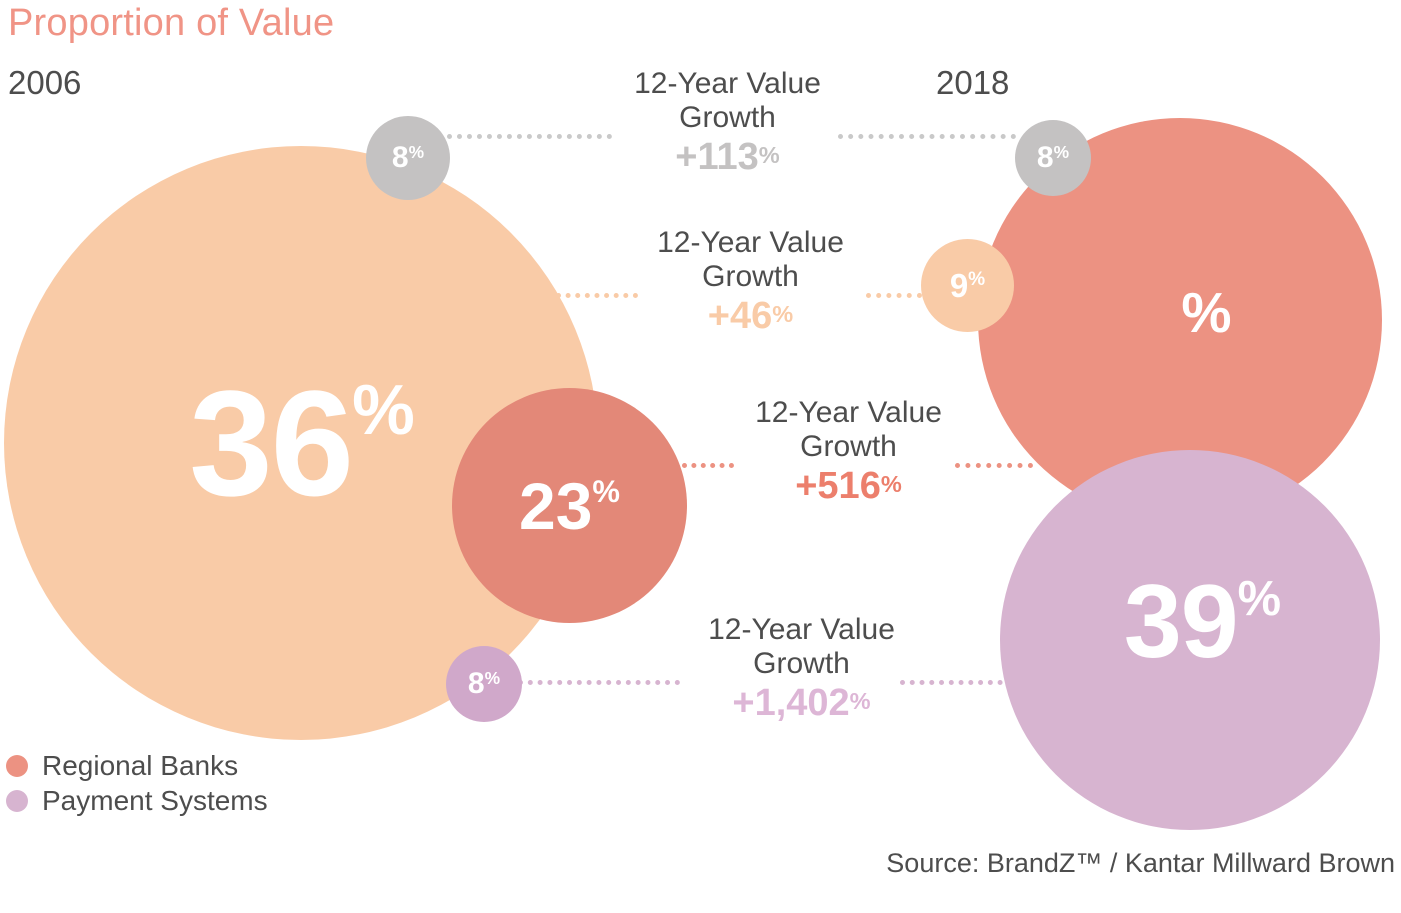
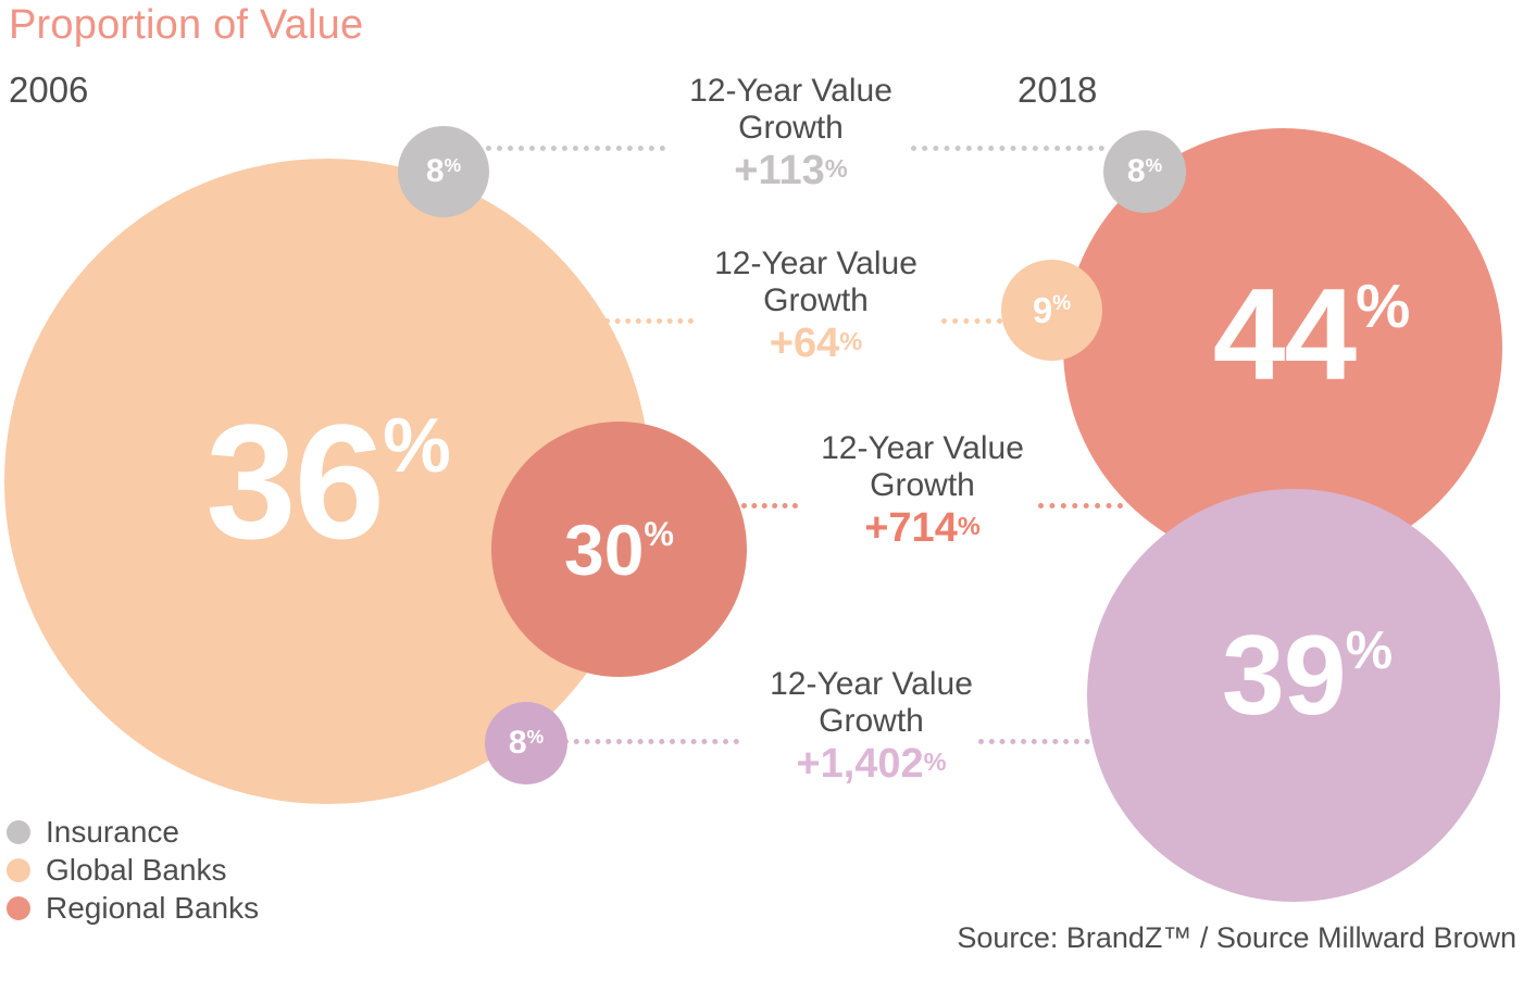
  Proportion of Value
  2006
  2018
  36
  %
- 23
+ 30
  %
  8
  %
  8
  %
+ 44
  %
  39
  %
  8
  %
  9
  %
  12-Year Value
  Growth
  +113%
  12-Year Value
  Growth
- +46%
+ +64%
  12-Year Value
  Growth
- +516%
+ +714%
  12-Year Value
  Growth
  +1,402%
+ Insurance
+ Global Banks
  Regional Banks
- Payment Systems
- Source: BrandZ™ / Kantar Millward Brown
+ Source: BrandZ™ / Source Millward Brown
